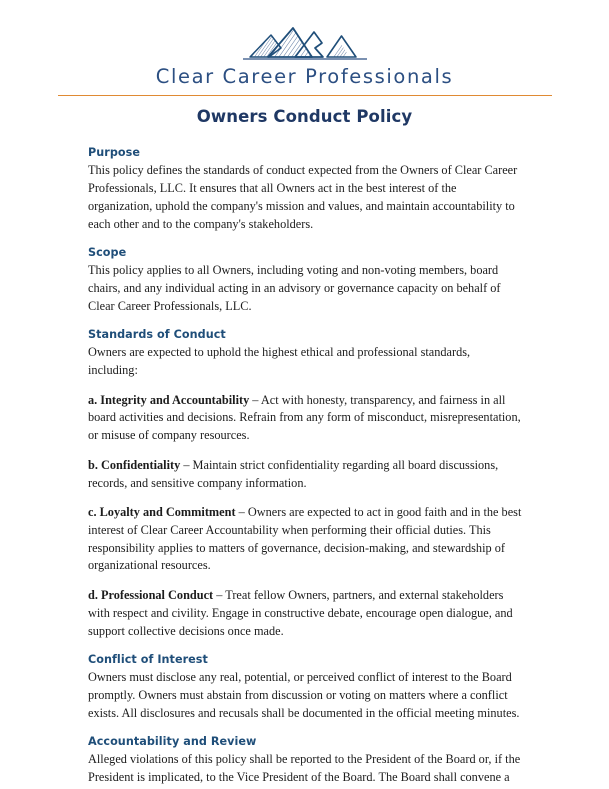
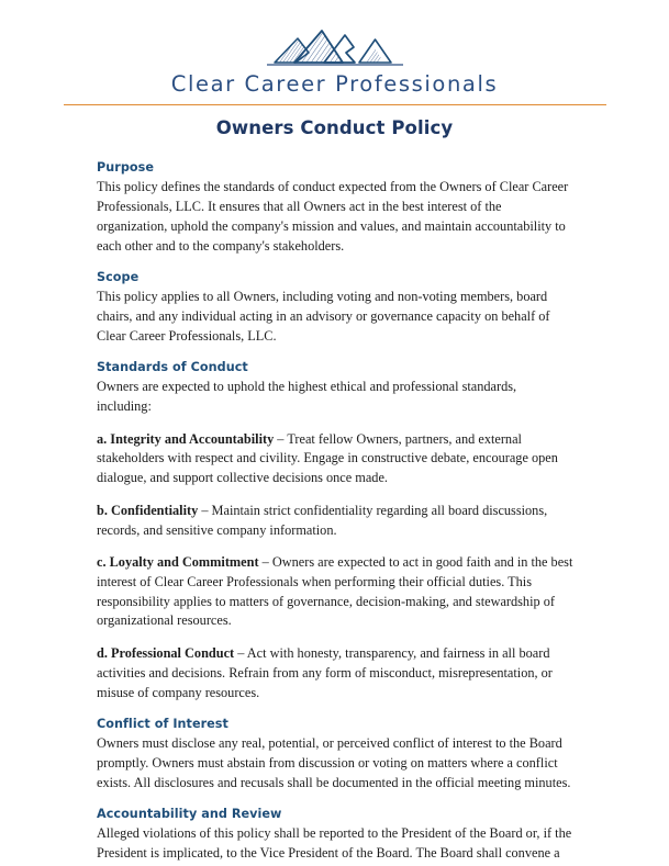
  Clear Career Professionals
  Owners Conduct Policy
  Purpose
  This policy defines the standards of conduct expected from the Owners of Clear Career Professionals, LLC. It ensures that all Owners act in the best interest of the organization, uphold the company's mission and values, and maintain accountability to each other and to the company's stakeholders.
  Scope
  This policy applies to all Owners, including voting and non-voting members, board chairs, and any individual acting in an advisory or governance capacity on behalf of Clear Career Professionals, LLC.
  Standards of Conduct
  Owners are expected to uphold the highest ethical and professional standards, including:
- a. Integrity and Accountability – Act with honesty, transparency, and fairness in all board activities and decisions. Refrain from any form of misconduct, misrepresentation, or misuse of company resources.
+ a. Integrity and Accountability – Treat fellow Owners, partners, and external stakeholders with respect and civility. Engage in constructive debate, encourage open dialogue, and support collective decisions once made.
  b. Confidentiality – Maintain strict confidentiality regarding all board discussions, records, and sensitive company information.
- c. Loyalty and Commitment – Owners are expected to act in good faith and in the best interest of Clear Career Accountability when performing their official duties. This responsibility applies to matters of governance, decision-making, and stewardship of organizational resources.
+ c. Loyalty and Commitment – Owners are expected to act in good faith and in the best interest of Clear Career Professionals when performing their official duties. This responsibility applies to matters of governance, decision-making, and stewardship of organizational resources.
- d. Professional Conduct – Treat fellow Owners, partners, and external stakeholders with respect and civility. Engage in constructive debate, encourage open dialogue, and support collective decisions once made.
+ d. Professional Conduct – Act with honesty, transparency, and fairness in all board activities and decisions. Refrain from any form of misconduct, misrepresentation, or misuse of company resources.
  Conflict of Interest
  Owners must disclose any real, potential, or perceived conflict of interest to the Board promptly. Owners must abstain from discussion or voting on matters where a conflict exists. All disclosures and recusals shall be documented in the official meeting minutes.
  Accountability and Review
  Alleged violations of this policy shall be reported to the President of the Board or, if the President is implicated, to the Vice President of the Board. The Board shall convene a
